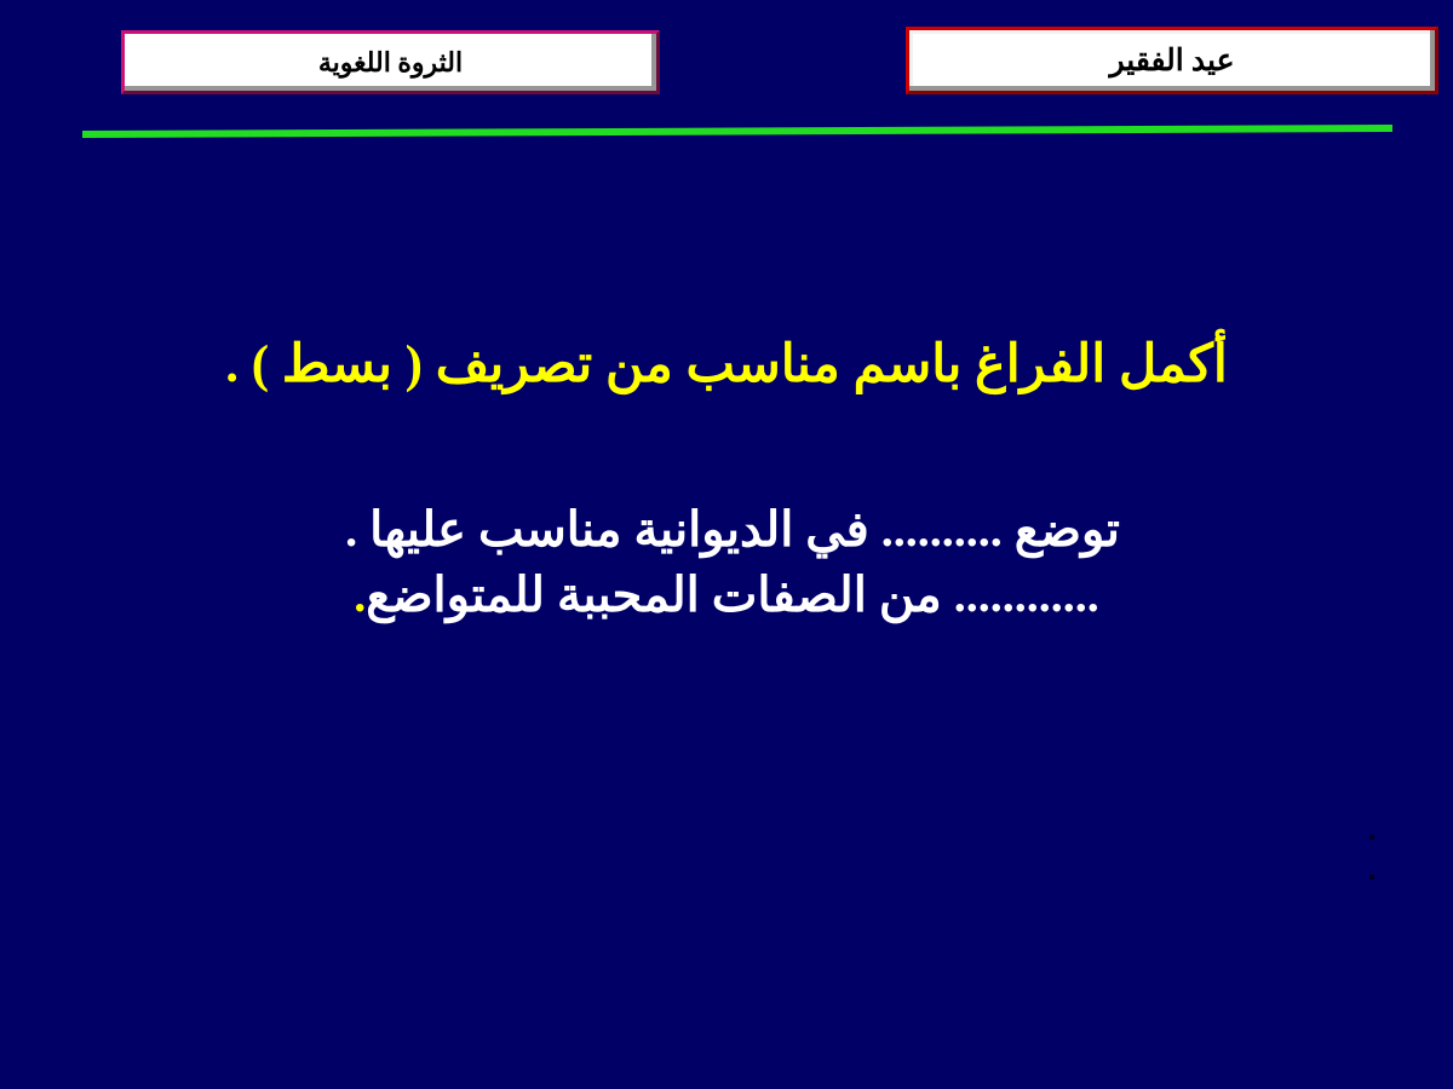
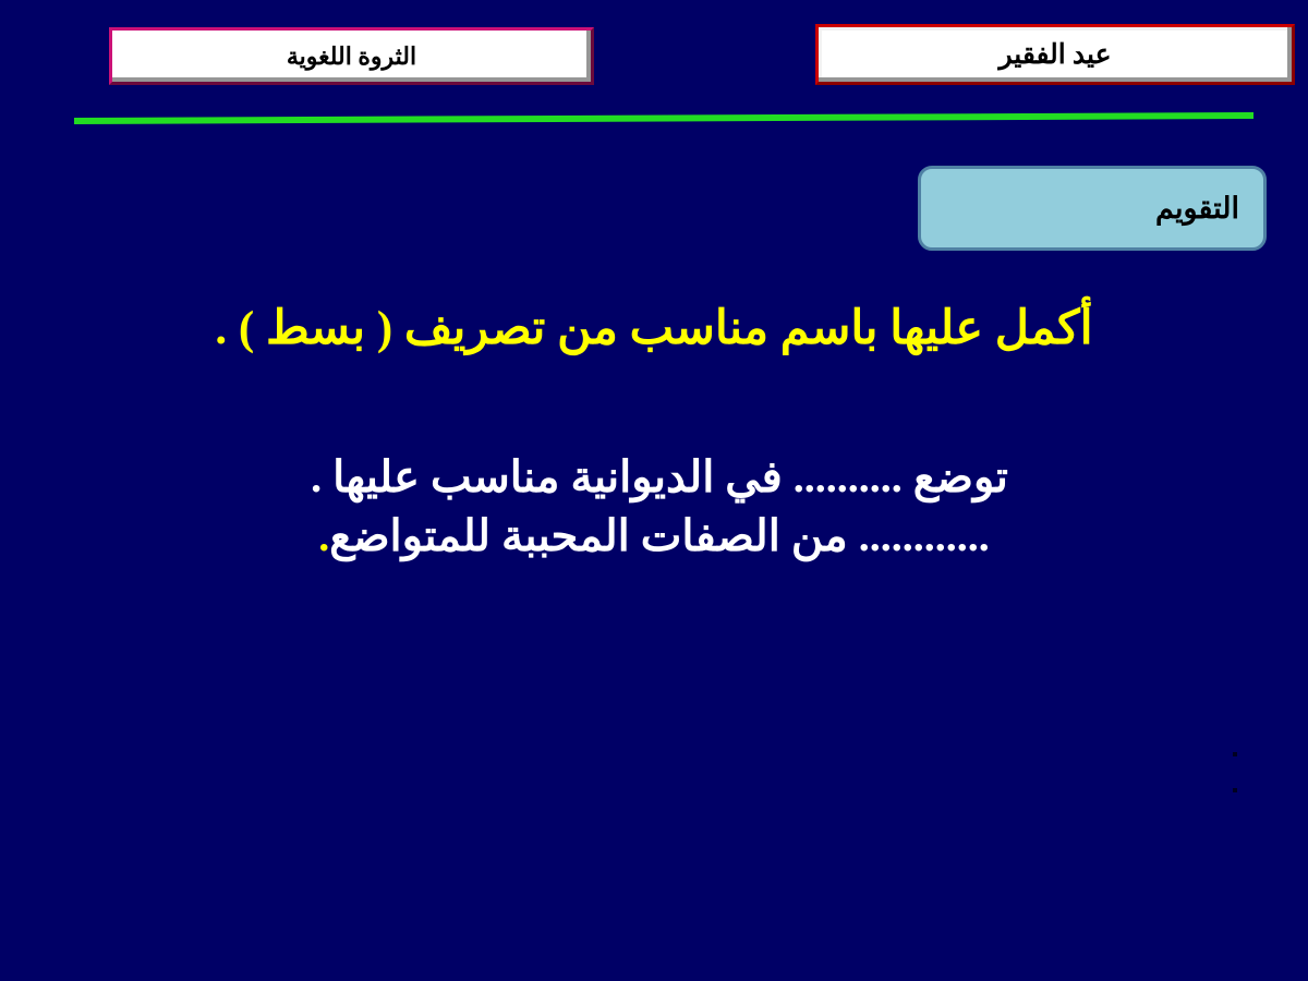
  عيد الفقير
  الثروة اللغوية
+ التقويم
- أكمل الفراغ باسم مناسب من تصريف ( بسط ) .
+ أكمل عليها باسم مناسب من تصريف ( بسط ) .
  توضع .......... في الديوانية مناسب عليها .
  ............ من الصفات المحببة للمتواضع.
